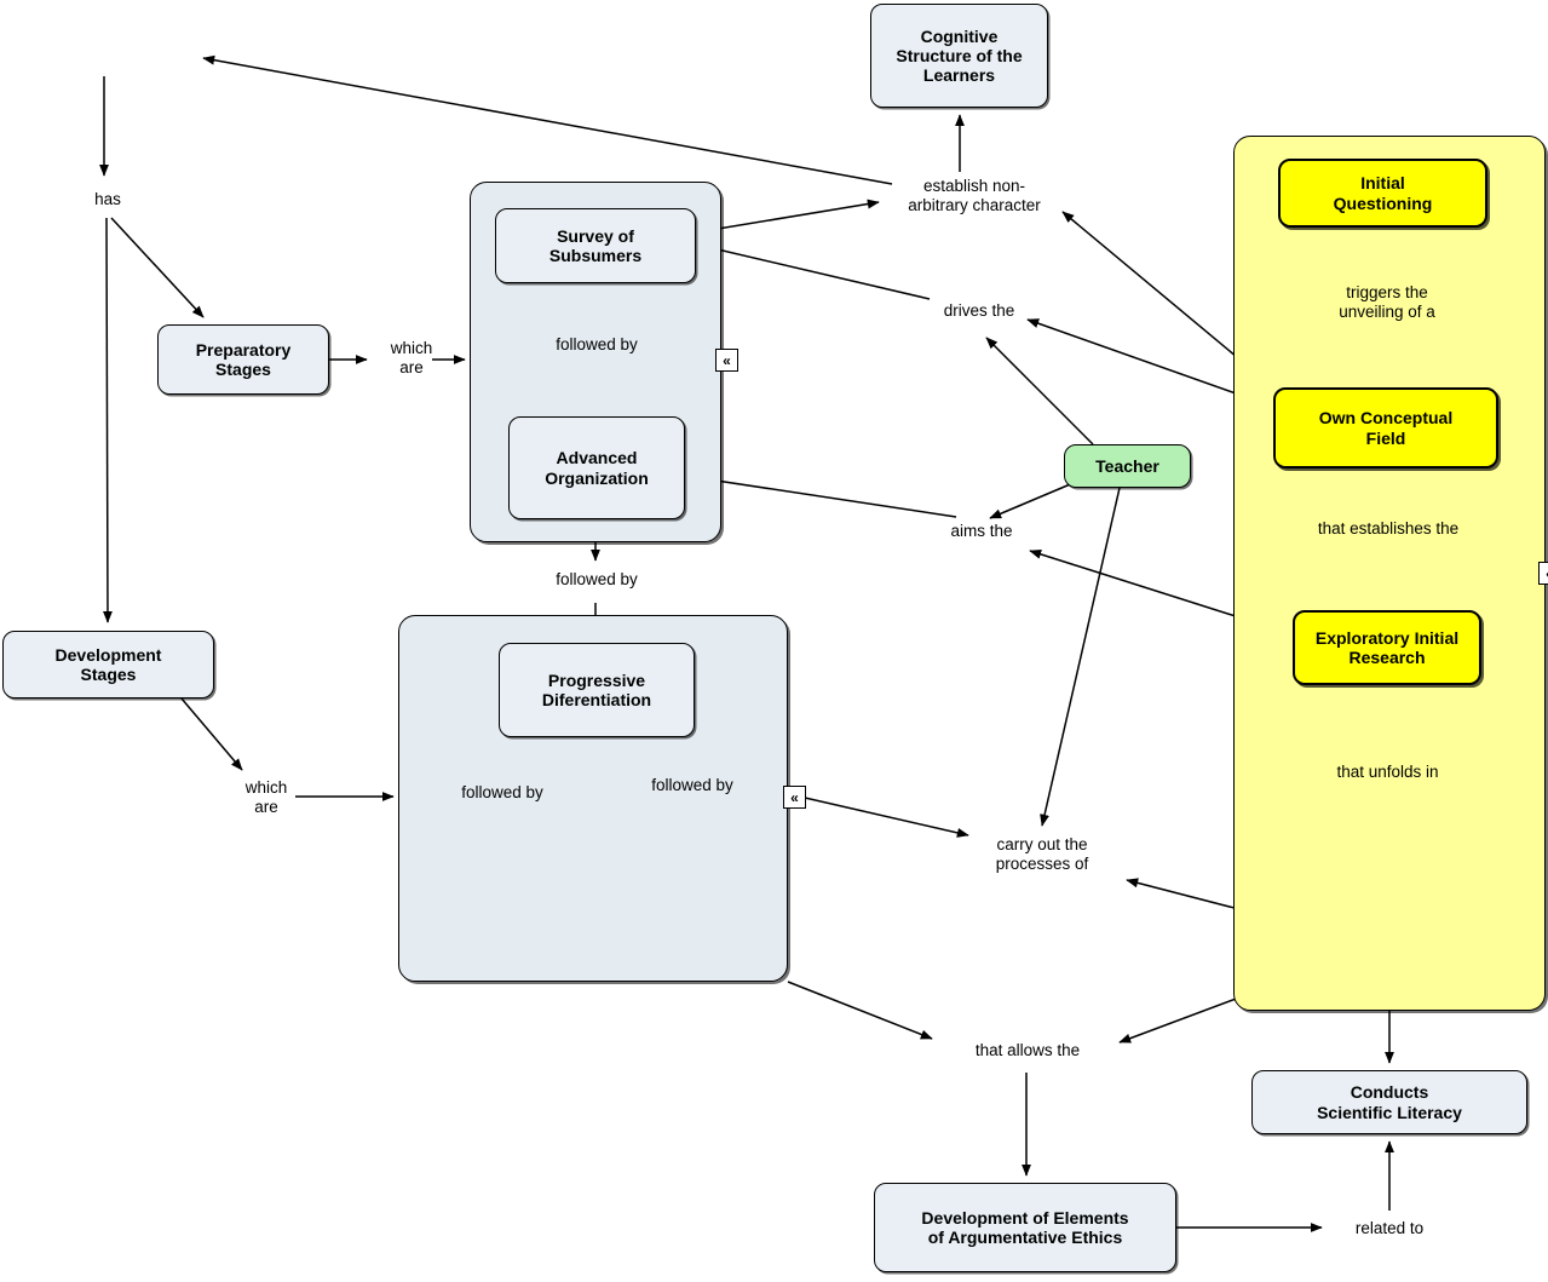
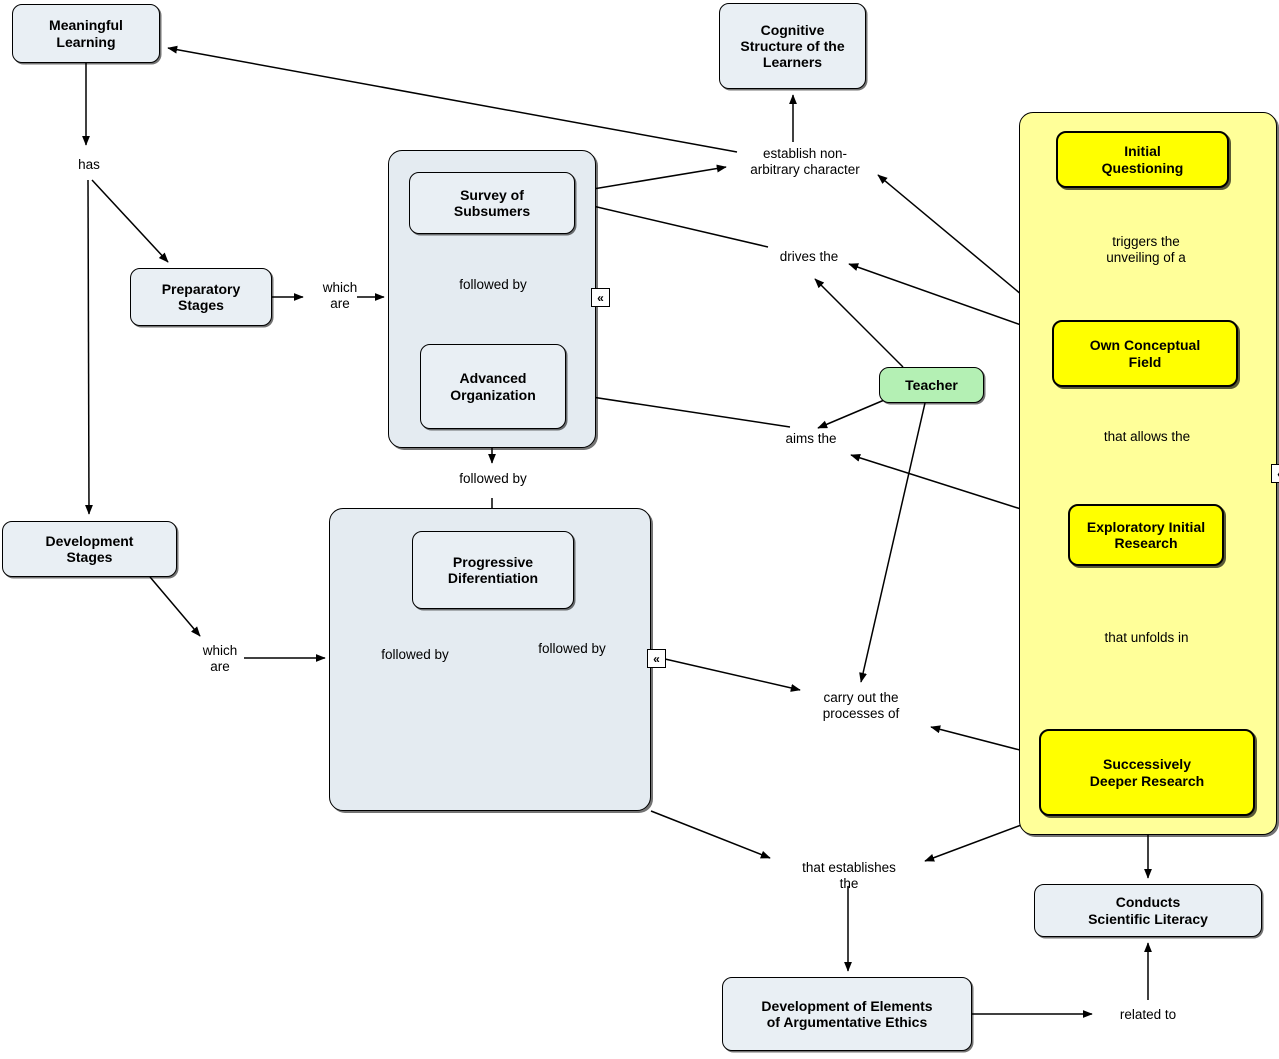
+ Meaningful
+ Learning
  Cognitive
  Structure of the
  Learners
  Preparatory
  Stages
  Development
  Stages
  Survey of
  Subsumers
  Advanced
  Organization
  Progressive
  Diferentiation
  Teacher
  Initial
  Questioning
  Own Conceptual
  Field
  Exploratory Initial
  Research
+ Successively
+ Deeper Research
  Conducts
  Scientific Literacy
  Development of Elements
  of Argumentative Ethics
  has
  which
  are
  which
  are
  followed by
  followed by
  followed by
  followed by
  establish non-
  arbitrary character
  drives the
  aims the
  triggers the
  unveiling of a
- that establishes the
+ that allows the
  that unfolds in
  carry out the
  processes of
- that allows the
+ that establishes the
  related to
  «
  «
